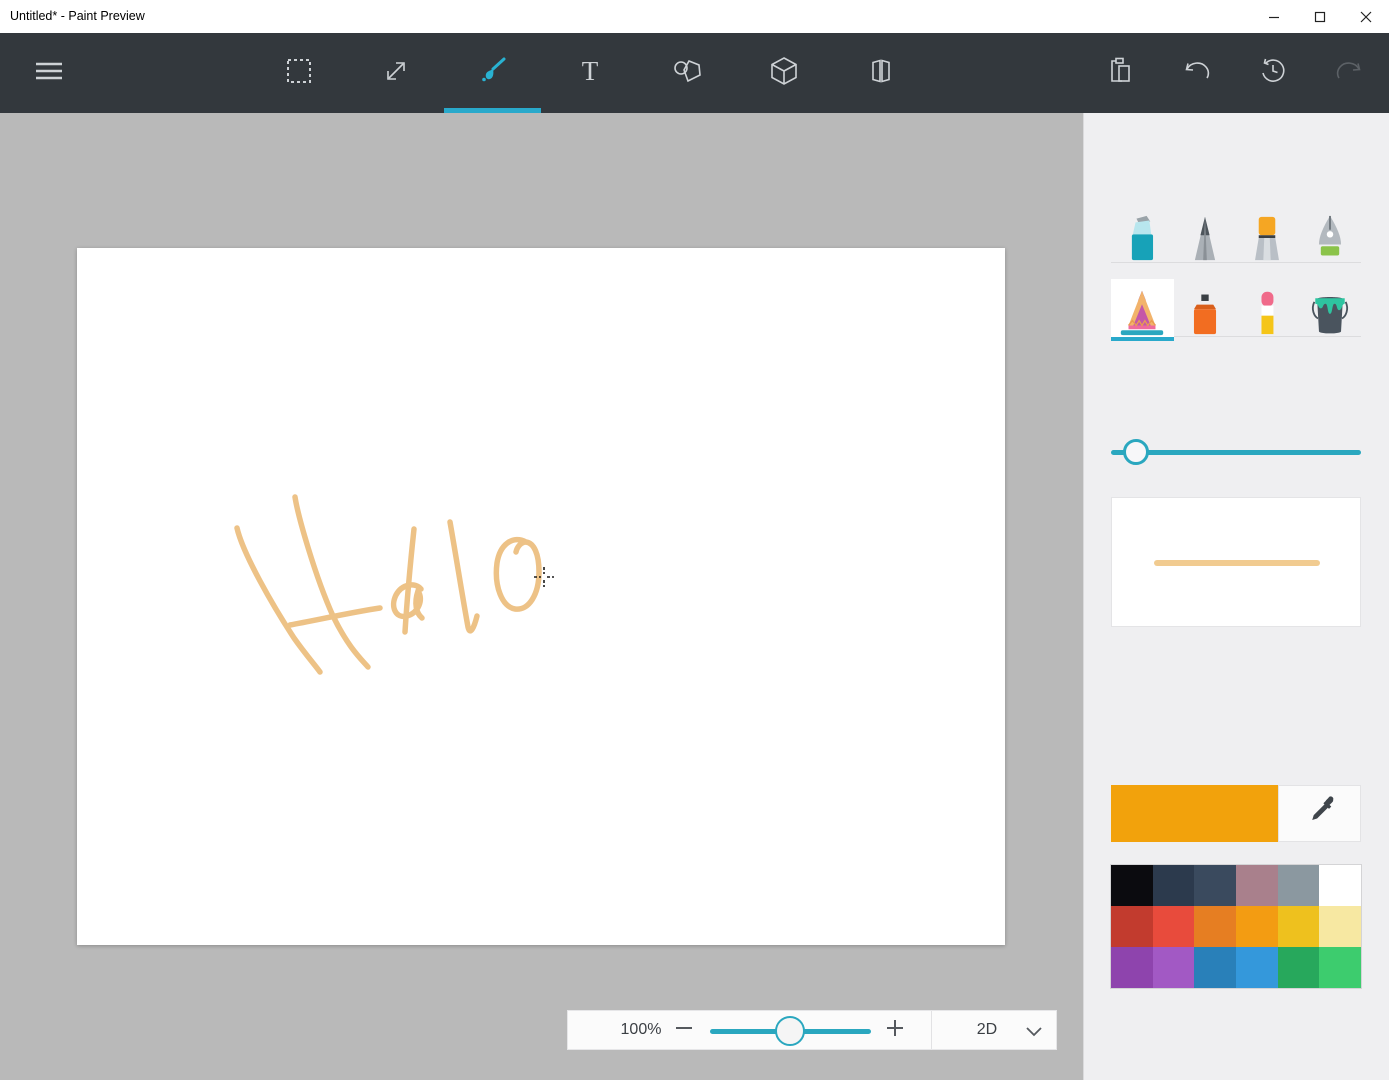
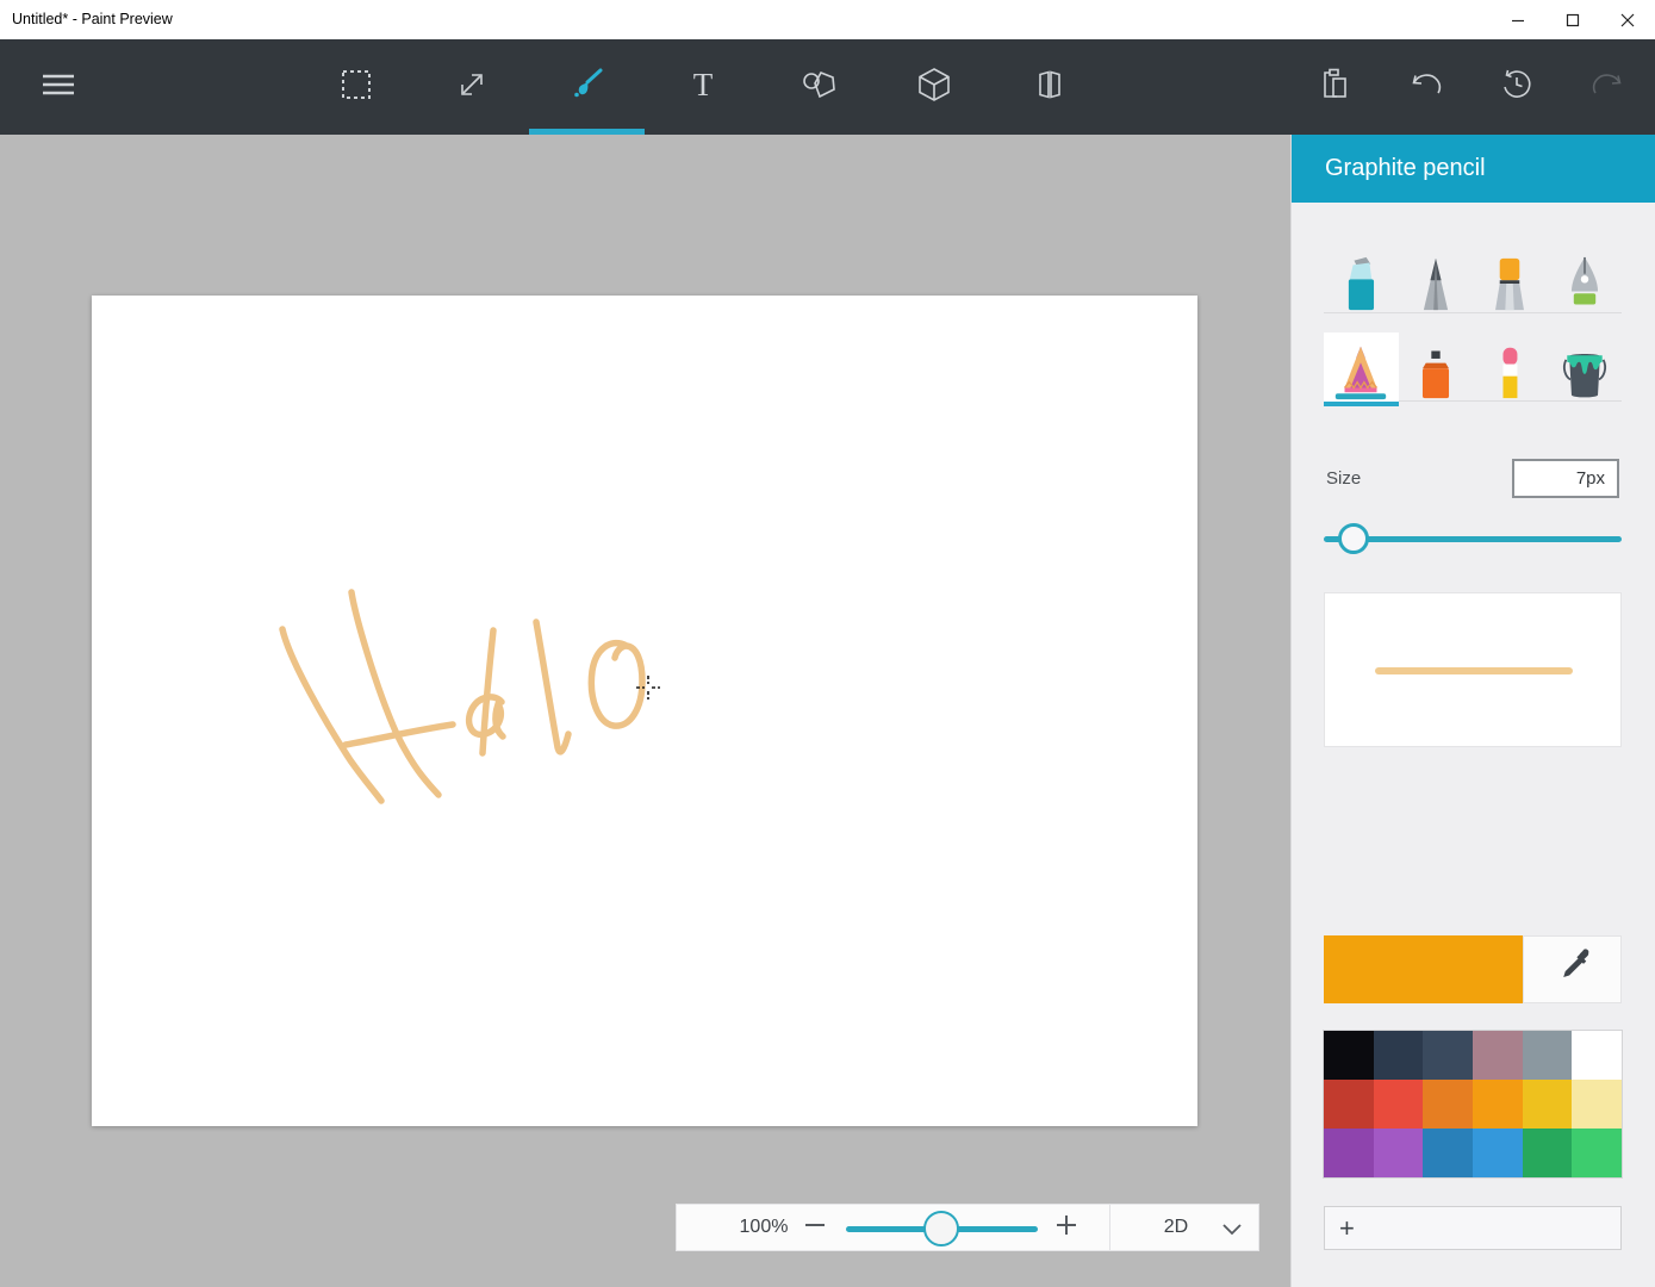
  Untitled* - Paint Preview
  T
  100%
  2D
+ Graphite pencil
+ Size
+ 7px
+ +
